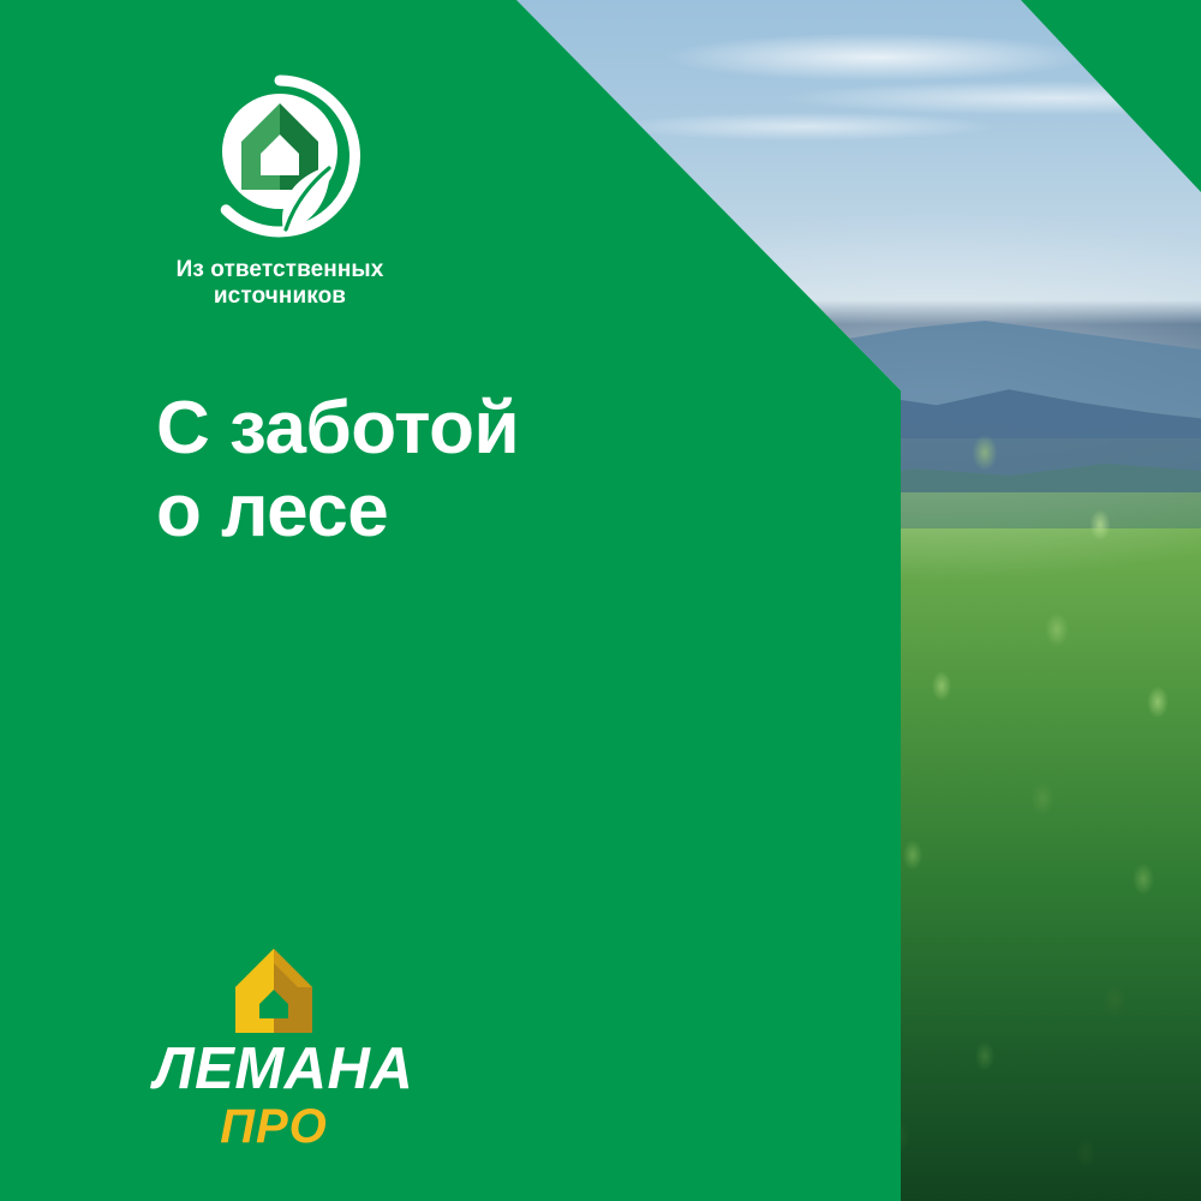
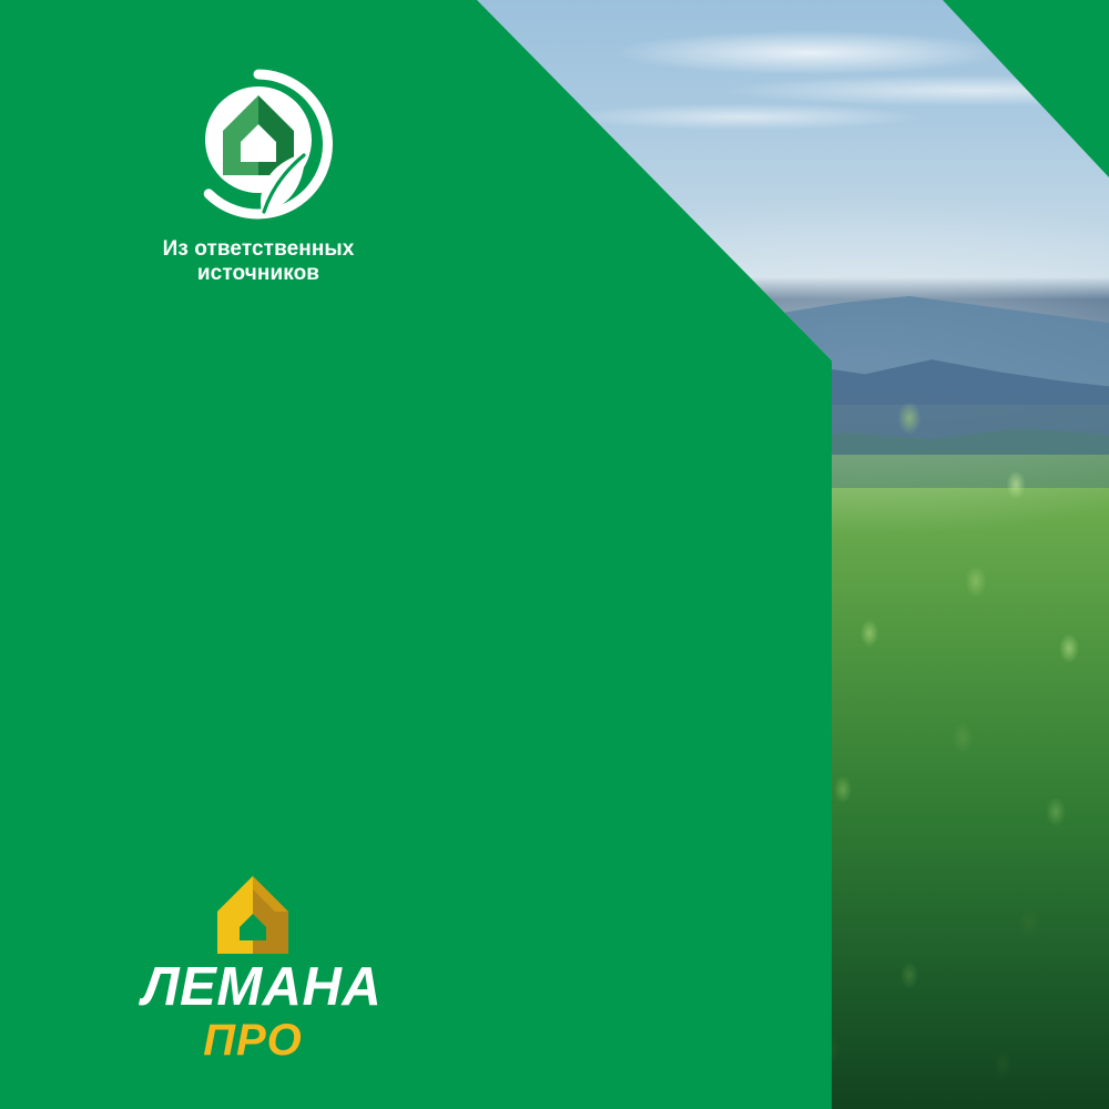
  Из ответственных
  источников
- С заботой
- о лесе
  ЛЕМАНА
  ПРО
